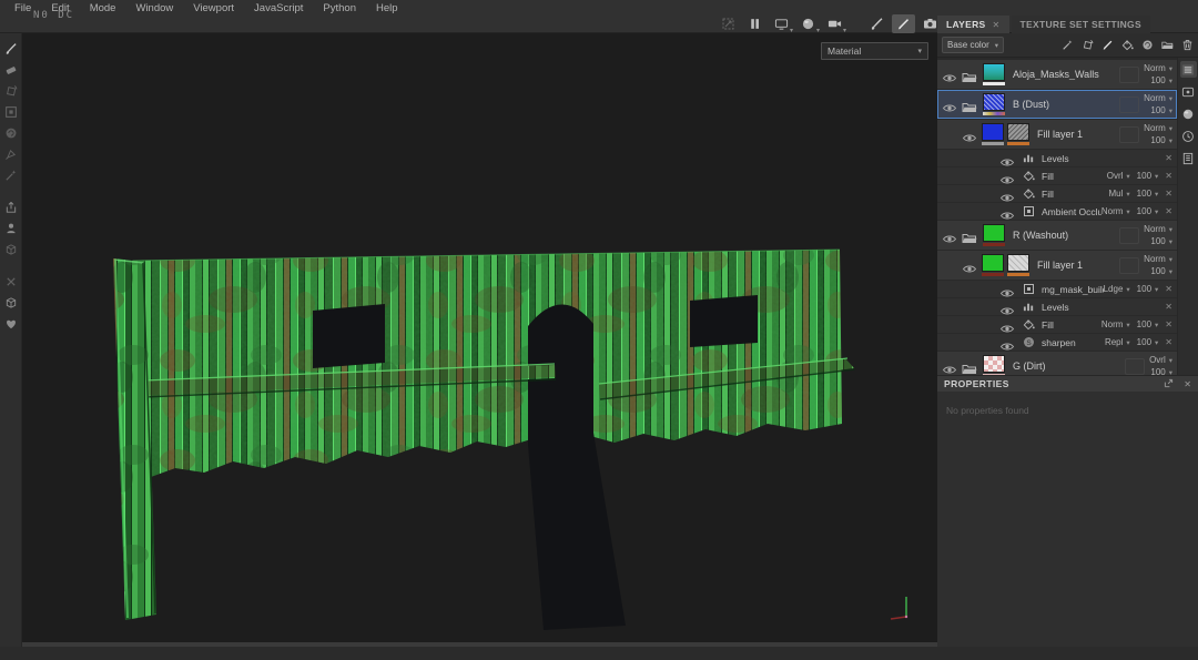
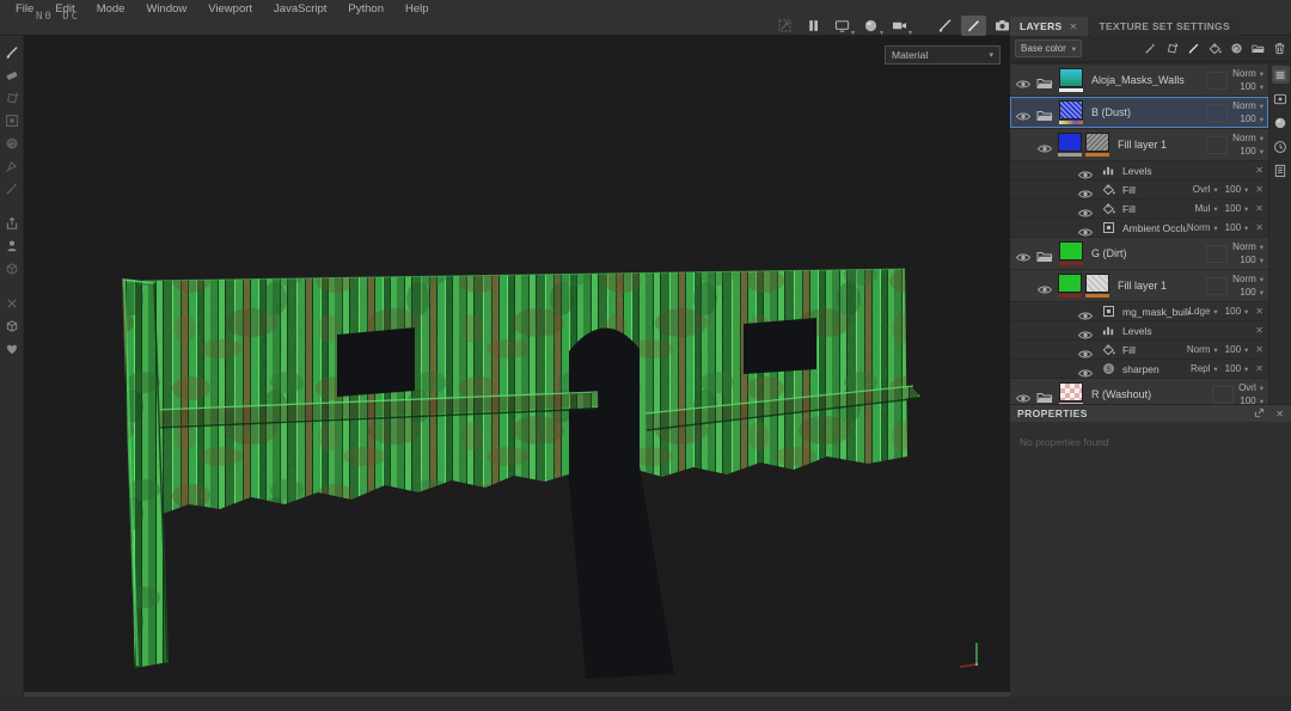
  File
  Edit
  Mode
  Window
  Viewport
  JavaScript
  Python
  Help
  N0 DC
  LAYERS
  ✕
  TEXTURE SET SETTINGS
  Material
  Base color
  Aloja_Masks_Walls
  Norm
  100
  B (Dust)
  Norm
  100
  Fill layer 1
  Norm
  100
  Levels
  ✕
  Fill
  Ovrl
  100
  ✕
  Fill
  Mul
  100
  ✕
  Ambient Occlu
  Norm
  100
  ✕
- R (Washout)
+ G (Dirt)
  Norm
  100
  Fill layer 1
  Norm
  100
  mg_mask_buil
  Ldge
  100
  ✕
  Levels
  ✕
  Fill
  Norm
  100
  ✕
  sharpen
  Repl
  100
  ✕
- G (Dirt)
+ R (Washout)
  Ovrl
  100
  PROPERTIES
  ✕
  No properties found
